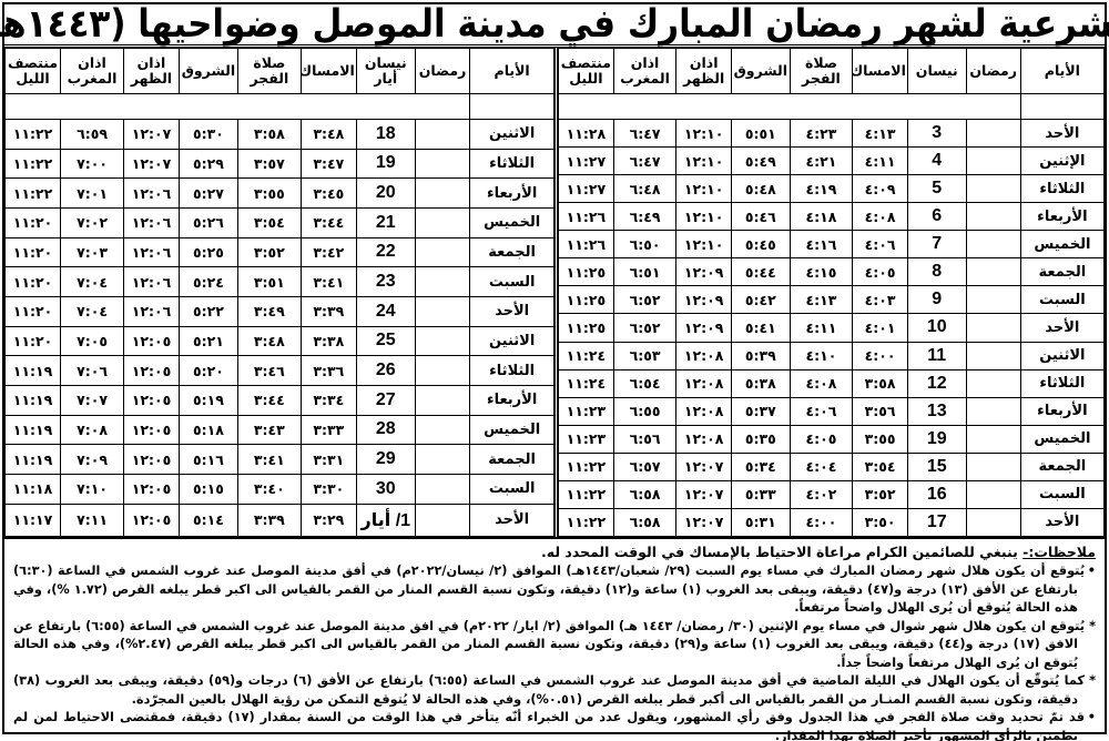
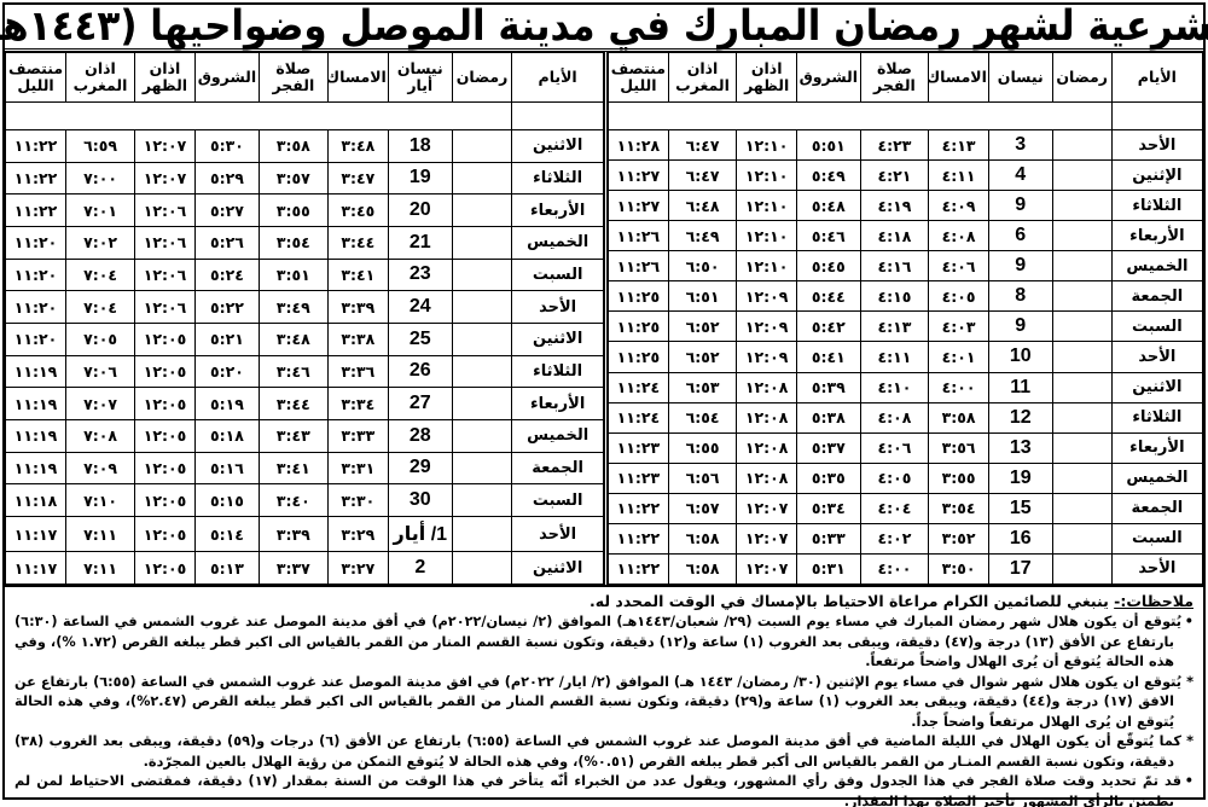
  شرعية لشهر رمضان المبارك في مدينة الموصل وضواحيها (١٤٤٣ه
  الأيام	رمضان	نيسان	الامساك	صلاة الفجر	الشروق	اذان الظهر	اذان المغرب	منتصف الليل
  الأحد		3	٤:١٣	٤:٢٣	٥:٥١	١٢:١٠	٦:٤٧	١١:٢٨
  الإثنين		4	٤:١١	٤:٢١	٥:٤٩	١٢:١٠	٦:٤٧	١١:٢٧
- الثلاثاء		5	٤:٠٩	٤:١٩	٥:٤٨	١٢:١٠	٦:٤٨	١١:٢٧
+ الثلاثاء		9	٤:٠٩	٤:١٩	٥:٤٨	١٢:١٠	٦:٤٨	١١:٢٧
  الأربعاء		6	٤:٠٨	٤:١٨	٥:٤٦	١٢:١٠	٦:٤٩	١١:٢٦
- الخميس		7	٤:٠٦	٤:١٦	٥:٤٥	١٢:١٠	٦:٥٠	١١:٢٦
+ الخميس		9	٤:٠٦	٤:١٦	٥:٤٥	١٢:١٠	٦:٥٠	١١:٢٦
  الجمعة		8	٤:٠٥	٤:١٥	٥:٤٤	١٢:٠٩	٦:٥١	١١:٢٥
  السبت		9	٤:٠٣	٤:١٣	٥:٤٢	١٢:٠٩	٦:٥٢	١١:٢٥
  الأحد		10	٤:٠١	٤:١١	٥:٤١	١٢:٠٩	٦:٥٢	١١:٢٥
  الاثنين		11	٤:٠٠	٤:١٠	٥:٣٩	١٢:٠٨	٦:٥٣	١١:٢٤
  الثلاثاء		12	٣:٥٨	٤:٠٨	٥:٣٨	١٢:٠٨	٦:٥٤	١١:٢٤
  الأربعاء		13	٣:٥٦	٤:٠٦	٥:٣٧	١٢:٠٨	٦:٥٥	١١:٢٣
  الخميس		19	٣:٥٥	٤:٠٥	٥:٣٥	١٢:٠٨	٦:٥٦	١١:٢٣
  الجمعة		15	٣:٥٤	٤:٠٤	٥:٣٤	١٢:٠٧	٦:٥٧	١١:٢٢
  السبت		16	٣:٥٢	٤:٠٢	٥:٣٣	١٢:٠٧	٦:٥٨	١١:٢٢
  الأحد		17	٣:٥٠	٤:٠٠	٥:٣١	١٢:٠٧	٦:٥٨	١١:٢٢
  الأيام	رمضان	نيسان أيار	الامساك	صلاة الفجر	الشروق	اذان الظهر	اذان المغرب	منتصف الليل
  الاثنين		18	٣:٤٨	٣:٥٨	٥:٣٠	١٢:٠٧	٦:٥٩	١١:٢٢
  الثلاثاء		19	٣:٤٧	٣:٥٧	٥:٢٩	١٢:٠٧	٧:٠٠	١١:٢٢
  الأربعاء		20	٣:٤٥	٣:٥٥	٥:٢٧	١٢:٠٦	٧:٠١	١١:٢٢
  الخميس		21	٣:٤٤	٣:٥٤	٥:٢٦	١٢:٠٦	٧:٠٢	١١:٢٠
- الجمعة		22	٣:٤٢	٣:٥٢	٥:٢٥	١٢:٠٦	٧:٠٣	١١:٢٠
  السبت		23	٣:٤١	٣:٥١	٥:٢٤	١٢:٠٦	٧:٠٤	١١:٢٠
  الأحد		24	٣:٣٩	٣:٤٩	٥:٢٢	١٢:٠٦	٧:٠٤	١١:٢٠
  الاثنين		25	٣:٣٨	٣:٤٨	٥:٢١	١٢:٠٥	٧:٠٥	١١:٢٠
  الثلاثاء		26	٣:٣٦	٣:٤٦	٥:٢٠	١٢:٠٥	٧:٠٦	١١:١٩
  الأربعاء		27	٣:٣٤	٣:٤٤	٥:١٩	١٢:٠٥	٧:٠٧	١١:١٩
  الخميس		28	٣:٣٣	٣:٤٣	٥:١٨	١٢:٠٥	٧:٠٨	١١:١٩
  الجمعة		29	٣:٣١	٣:٤١	٥:١٦	١٢:٠٥	٧:٠٩	١١:١٩
  السبت		30	٣:٣٠	٣:٤٠	٥:١٥	١٢:٠٥	٧:١٠	١١:١٨
  الأحد		1/ أيار	٣:٢٩	٣:٣٩	٥:١٤	١٢:٠٥	٧:١١	١١:١٧
+ الاثنين		2	٣:٢٧	٣:٣٧	٥:١٣	١٢:٠٥	٧:١١	١١:١٧
  ملاحظات:- ينبغي للصائمين الكرام مراعاة الاحتياط بالإمساك في الوقت المحدد له.
  •يُتوقع أن يكون هلال شهر رمضان المبارك في مساء يوم السبت (٢٩/ شعبان/١٤٤٣هـ) الموافق (٢/ نيسان/٢٠٢٢م) في أفق مدينة الموصل عند غروب الشمس في الساعة (٦:٣٠) بارتفاع عن الأفق (١٣) درجة و(٤٧) دقيقة، ويبقى بعد الغروب (١) ساعة و(١٢) دقيقة، وتكون نسبة القسم المنار من القمر بالقياس الى اكبر قطر يبلغه القرص (١.٧٢ %)، وفي هذه الحالة يُتوقع أن يُرى الهلال واضحاً مرتفعاً.
  *يُتوقع ان يكون هلال شهر شوال في مساء يوم الإثنين (٣٠/ رمضان/ ١٤٤٣ هـ) الموافق (٢/ ايار/ ٢٠٢٢م) في افق مدينة الموصل عند غروب الشمس في الساعة (٦:٥٥) بارتفاع عن الافق (١٧) درجة و(٤٤) دقيقة، ويبقى بعد الغروب (١) ساعة و(٢٩) دقيقة، وتكون نسبة القسم المنار من القمر بالقياس الى اكبر قطر يبلغه القرص (٢.٤٧%)، وفي هذه الحالة يُتوقع ان يُرى الهلال مرتفعاً واضحاً جداً.
  *كما يُتوقّع أن يكون الهلال في الليلة الماضية في أفق مدينة الموصل عند غروب الشمس في الساعة (٦:٥٥) بارتفاع عن الأفق (٦) درجات و(٥٩) دقيقة، ويبقى بعد الغروب (٣٨) دقيقة، وتكون نسبة القسم المنـار من القمر بالقياس الى أكبر قطر يبلغه القرص (٠.٥١%)، وفي هذه الحالة لا يُتوقع التمكن من رؤية الهلال بالعين المجرّدة.
  •قد تمّ تحديد وقت صلاة الفجر في هذا الجدول وفق رأي المشهور، ويقول عدد من الخبراء أنّه يتأخر في هذا الوقت من السنة بمقدار (١٧) دقيقة، فمقتضى الاحتياط لمن لم يطمئن بالرأي المشهور تأخير الصلاة بهذا المقدار.
